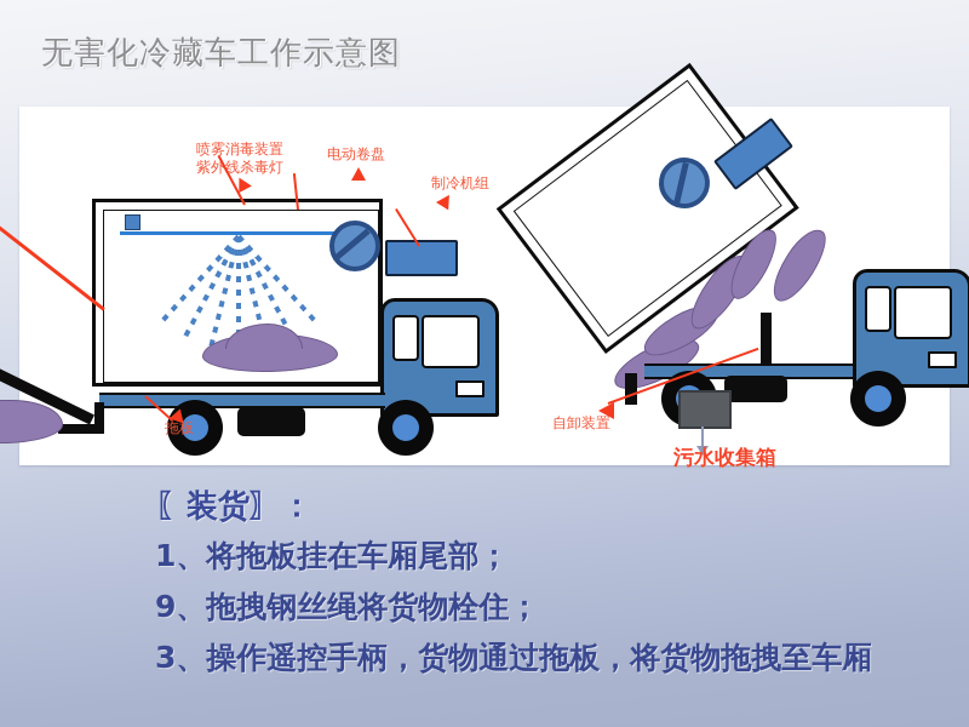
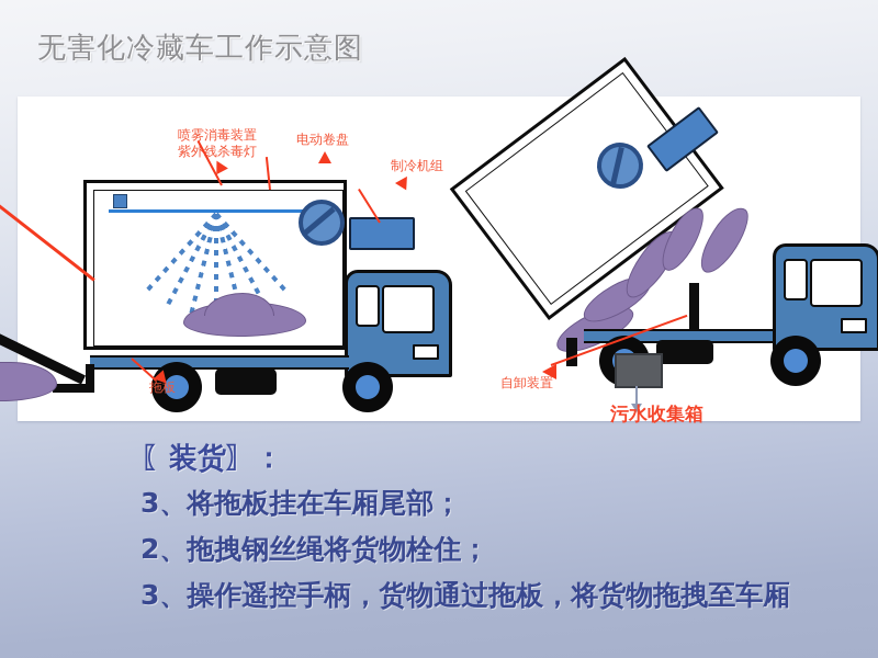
  无害化冷藏车工作示意图
  喷雾消毒装置
  紫外线杀毒灯
  电动卷盘
  制冷机组
  拖板
  自卸装置
  污水收集箱
  〖装货〗：
- 1、将拖板挂在车厢尾部；
+ 3、将拖板挂在车厢尾部；
- 9、拖拽钢丝绳将货物栓住；
+ 2、拖拽钢丝绳将货物栓住；
  3、操作遥控手柄，货物通过拖板，将货物拖拽至车厢
